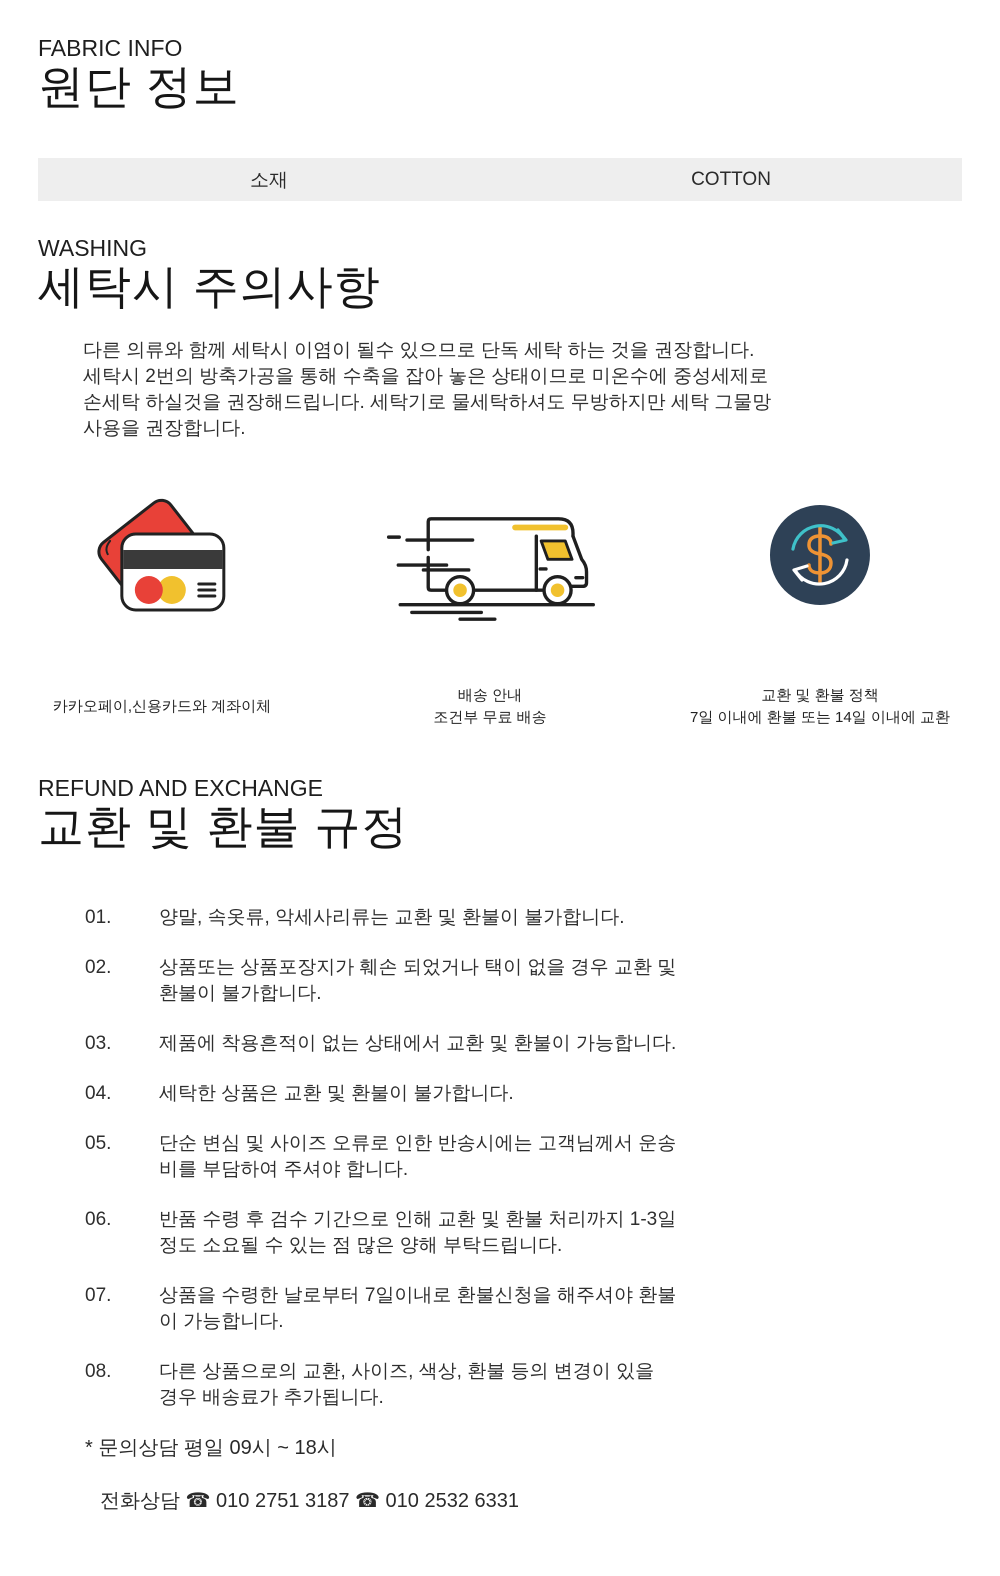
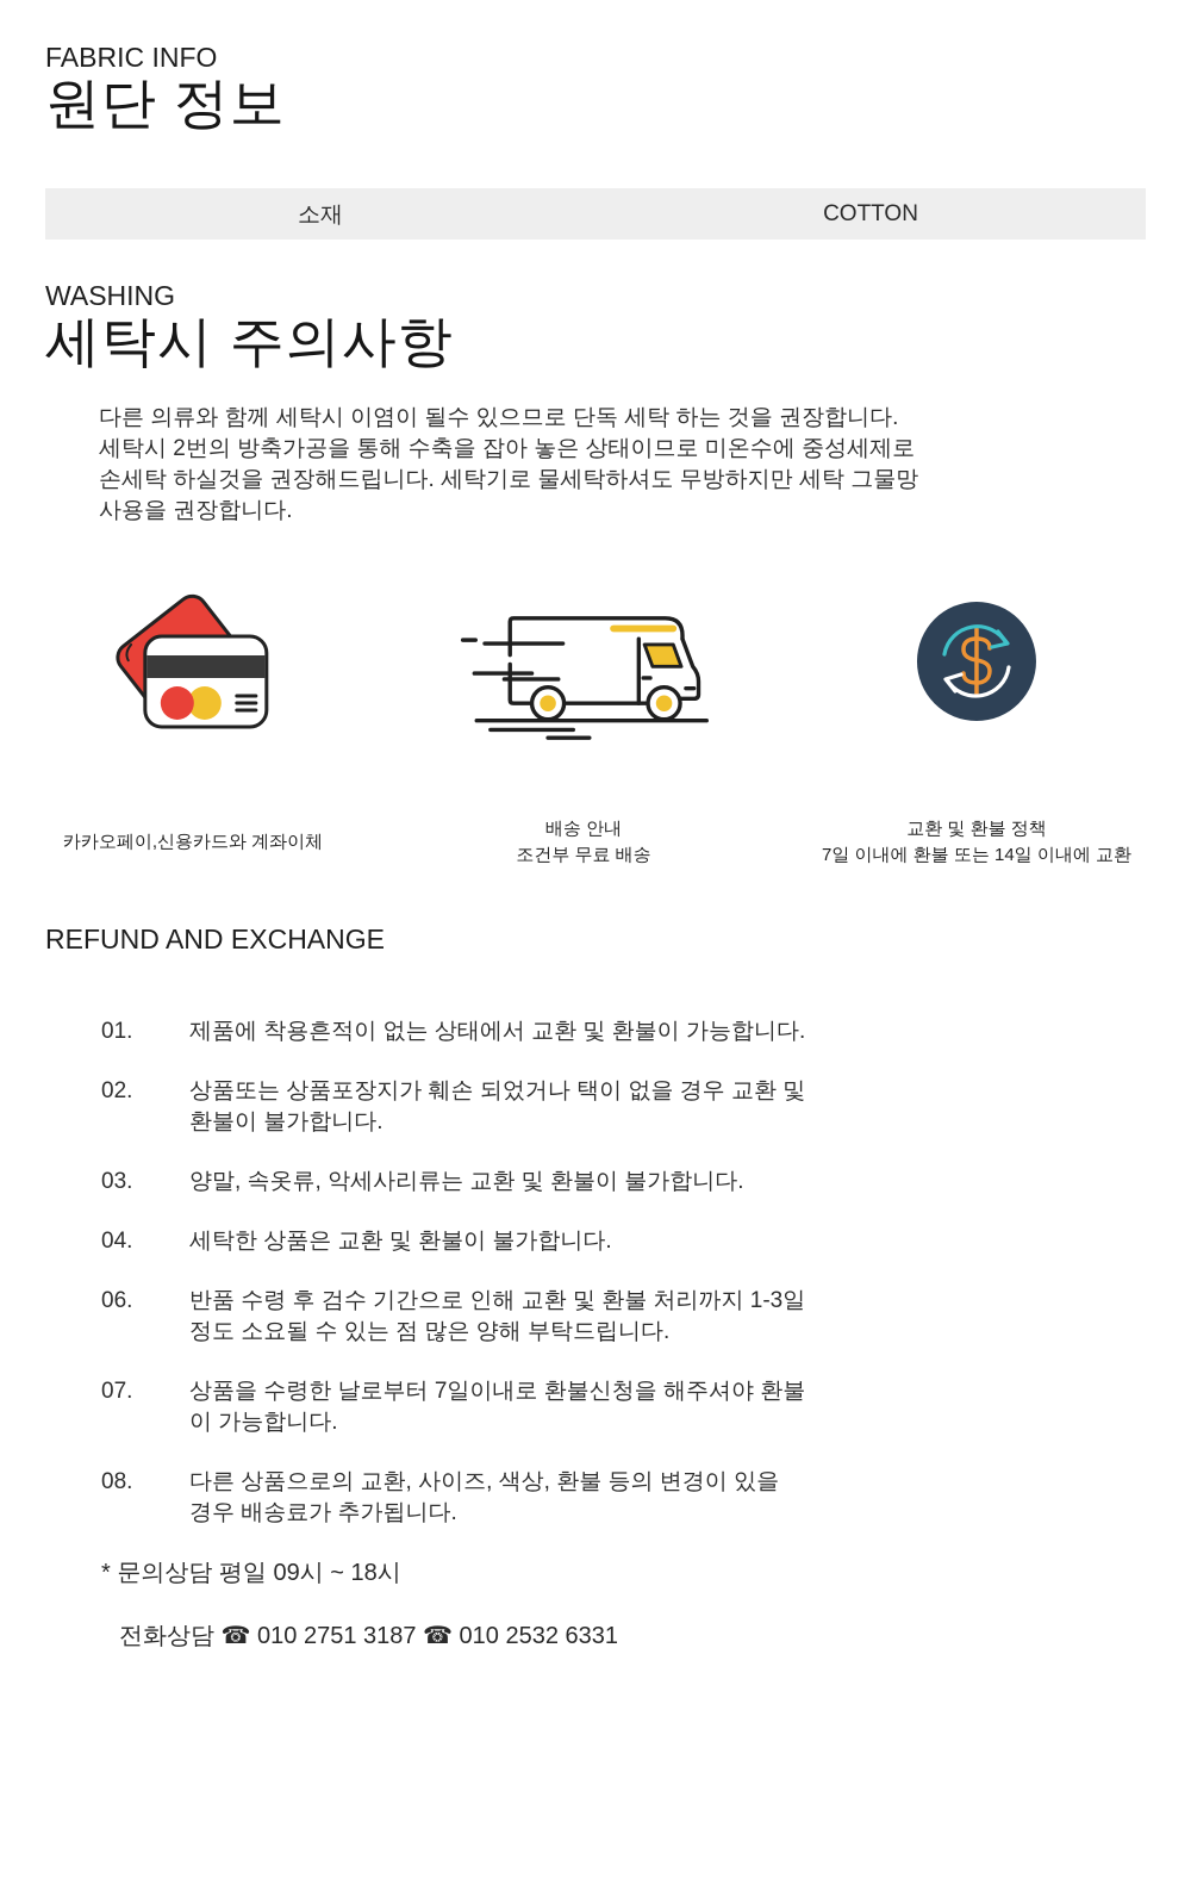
  FABRIC INFO
  원단 정보
  소재
  COTTON
  WASHING
  세탁시 주의사항
  다른 의류와 함께 세탁시 이염이 될수 있으므로 단독 세탁 하는 것을 권장합니다.
  세탁시 2번의 방축가공을 통해 수축을 잡아 놓은 상태이므로 미온수에 중성세제로
  손세탁 하실것을 권장해드립니다. 세탁기로 물세탁하셔도 무방하지만 세탁 그물망
  사용을 권장합니다.
  카카오페이,신용카드와 계좌이체
  배송 안내
  조건부 무료 배송
  교환 및 환불 정책
  7일 이내에 환불 또는 14일 이내에 교환
  REFUND AND EXCHANGE
- 교환 및 환불 규정
  01.
- 양말, 속옷류, 악세사리류는 교환 및 환불이 불가합니다.
+ 제품에 착용흔적이 없는 상태에서 교환 및 환불이 가능합니다.
  02.
  상품또는 상품포장지가 훼손 되었거나 택이 없을 경우 교환 및
  환불이 불가합니다.
  03.
- 제품에 착용흔적이 없는 상태에서 교환 및 환불이 가능합니다.
+ 양말, 속옷류, 악세사리류는 교환 및 환불이 불가합니다.
  04.
  세탁한 상품은 교환 및 환불이 불가합니다.
- 05.
- 단순 변심 및 사이즈 오류로 인한 반송시에는 고객님께서 운송
- 비를 부담하여 주셔야 합니다.
  06.
  반품 수령 후 검수 기간으로 인해 교환 및 환불 처리까지 1-3일
  정도 소요될 수 있는 점 많은 양해 부탁드립니다.
  07.
  상품을 수령한 날로부터 7일이내로 환불신청을 해주셔야 환불
  이 가능합니다.
  08.
  다른 상품으로의 교환, 사이즈, 색상, 환불 등의 변경이 있을
  경우 배송료가 추가됩니다.
  * 문의상담 평일 09시 ~ 18시
  전화상담 ☎ 010 2751 3187 ☎ 010 2532 6331
